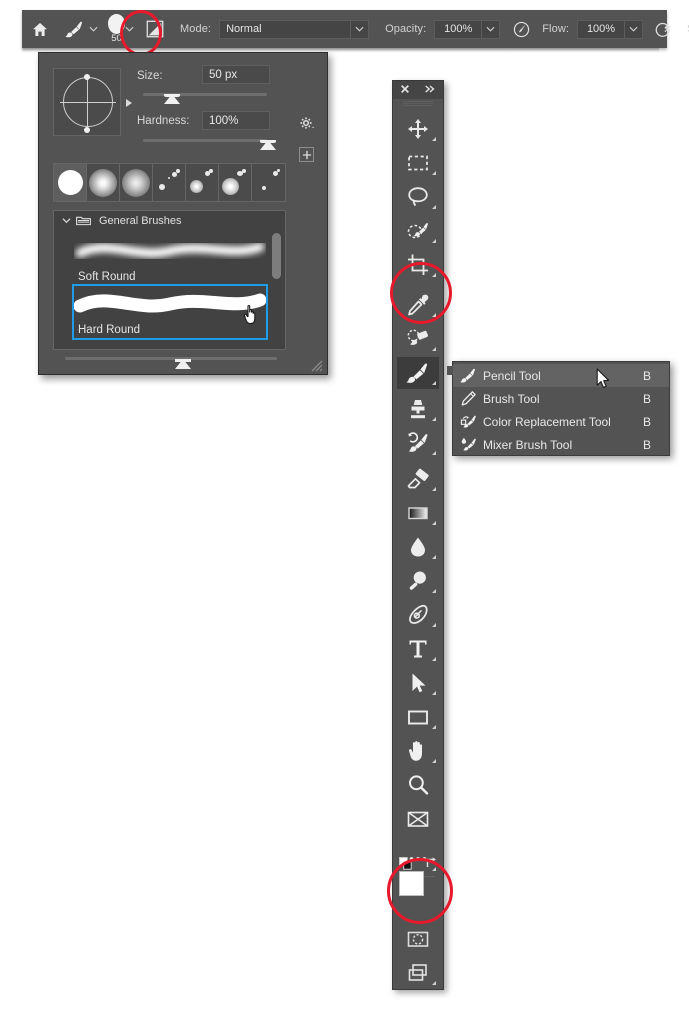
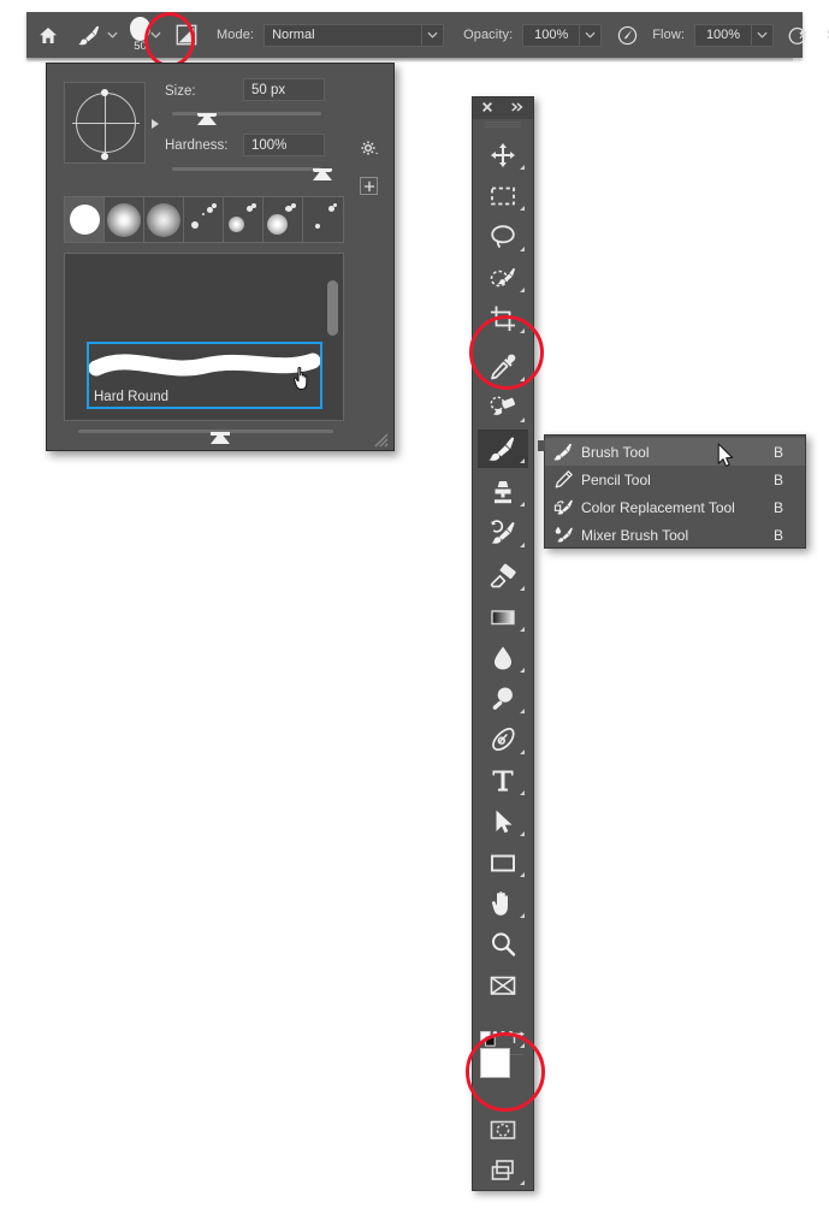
  50
  Mode:
  Normal
  Opacity:
  100%
  Flow:
  100%
  Size:
  50 px
  Hardness:
  100%
- General Brushes
- Soft Round
  Hard Round
- Pencil Tool
+ Brush Tool
  B
- Brush Tool
+ Pencil Tool
  B
  Color Replacement Tool
  B
  Mixer Brush Tool
  B
